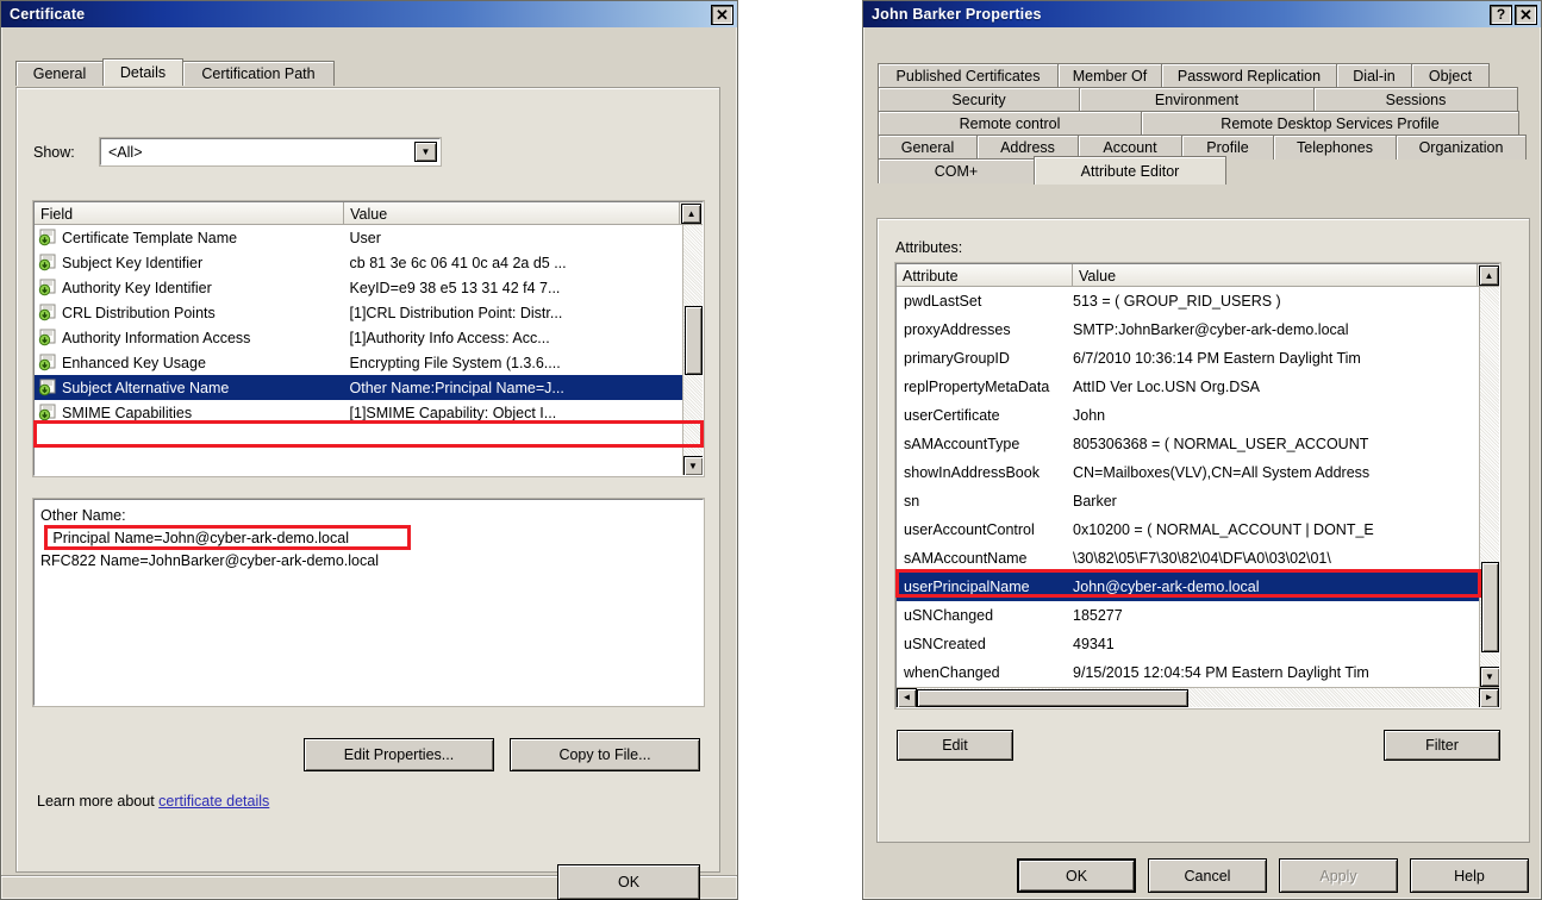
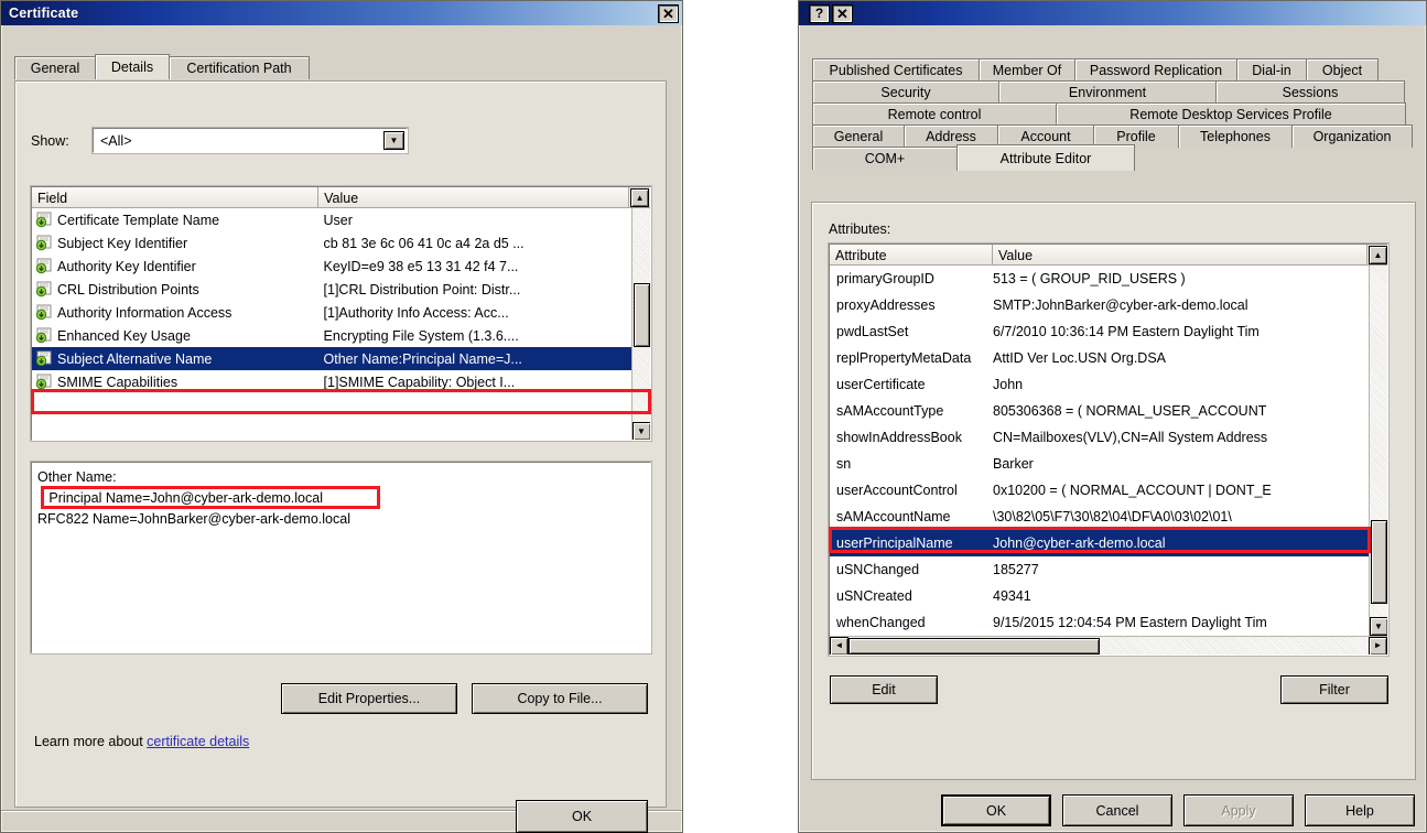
  Certificate
  ✕
  General
  Details
  Certification Path
  Show:
  <All>
  ▼
  Field
  Value
  ▲
  Certificate Template Name
  User
  Subject Key Identifier
  cb 81 3e 6c 06 41 0c a4 2a d5 ...
  Authority Key Identifier
  KeyID=e9 38 e5 13 31 42 f4 7...
  CRL Distribution Points
  [1]CRL Distribution Point: Distr...
  Authority Information Access
  [1]Authority Info Access: Acc...
  Enhanced Key Usage
  Encrypting File System (1.3.6....
  Subject Alternative Name
  Other Name:Principal Name=J...
  SMIME Capabilities
  [1]SMIME Capability: Object I...
  ▼
  Other Name:
  Principal Name=John@cyber-ark-demo.local
  RFC822 Name=JohnBarker@cyber-ark-demo.local
  Edit Properties...
  Copy to File...
  Learn more about certificate details
  OK
- John Barker Properties
  ?
  ✕
  Published Certificates
  Member Of
  Password Replication
  Dial-in
  Object
  Security
  Environment
  Sessions
  Remote control
  Remote Desktop Services Profile
  General
  Address
  Account
  Profile
  Telephones
  Organization
  COM+
  Attribute Editor
  Attributes:
  Attribute
  Value
  ▲
- pwdLastSet
+ primaryGroupID
  513 = ( GROUP_RID_USERS )
  proxyAddresses
  SMTP:JohnBarker@cyber-ark-demo.local
- primaryGroupID
+ pwdLastSet
  6/7/2010 10:36:14 PM Eastern Daylight Tim
  replPropertyMetaData
  AttID Ver Loc.USN Org.DSA
  userCertificate
  John
  sAMAccountType
  805306368 = ( NORMAL_USER_ACCOUNT
  showInAddressBook
  CN=Mailboxes(VLV),CN=All System Address
  sn
  Barker
  userAccountControl
  0x10200 = ( NORMAL_ACCOUNT | DONT_E
  sAMAccountName
  \30\82\05\F7\30\82\04\DF\A0\03\02\01\
  userPrincipalName
  John@cyber-ark-demo.local
  uSNChanged
  185277
  uSNCreated
  49341
  whenChanged
  9/15/2015 12:04:54 PM Eastern Daylight Tim
  ▼
  ◄
  ►
  Edit
  Filter
  OK
  Cancel
  Apply
  Help
